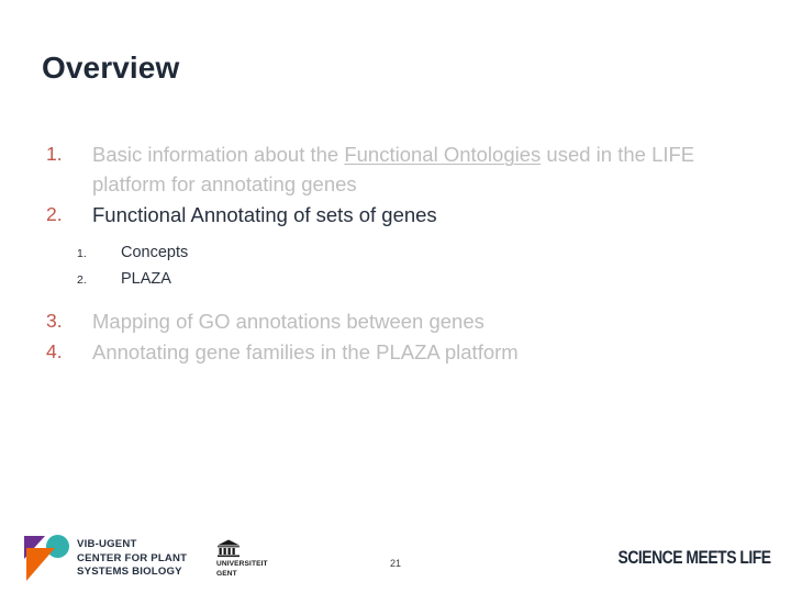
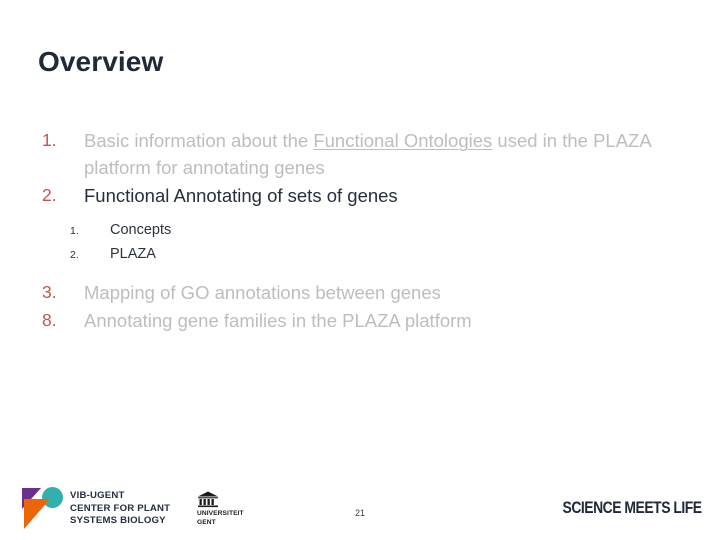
  Overview
  1.
- Basic information about the Functional Ontologies used in the LIFE platform for annotating genes
+ Basic information about the Functional Ontologies used in the PLAZA platform for annotating genes
  2.
  Functional Annotating of sets of genes
  1.
  Concepts
  2.
  PLAZA
  3.
  Mapping of GO annotations between genes
- 4.
+ 8.
  Annotating gene families in the PLAZA platform
  VIB-UGENT
  CENTER FOR PLANT
  SYSTEMS BIOLOGY
  21
  SCIENCE MEETS LIFE
